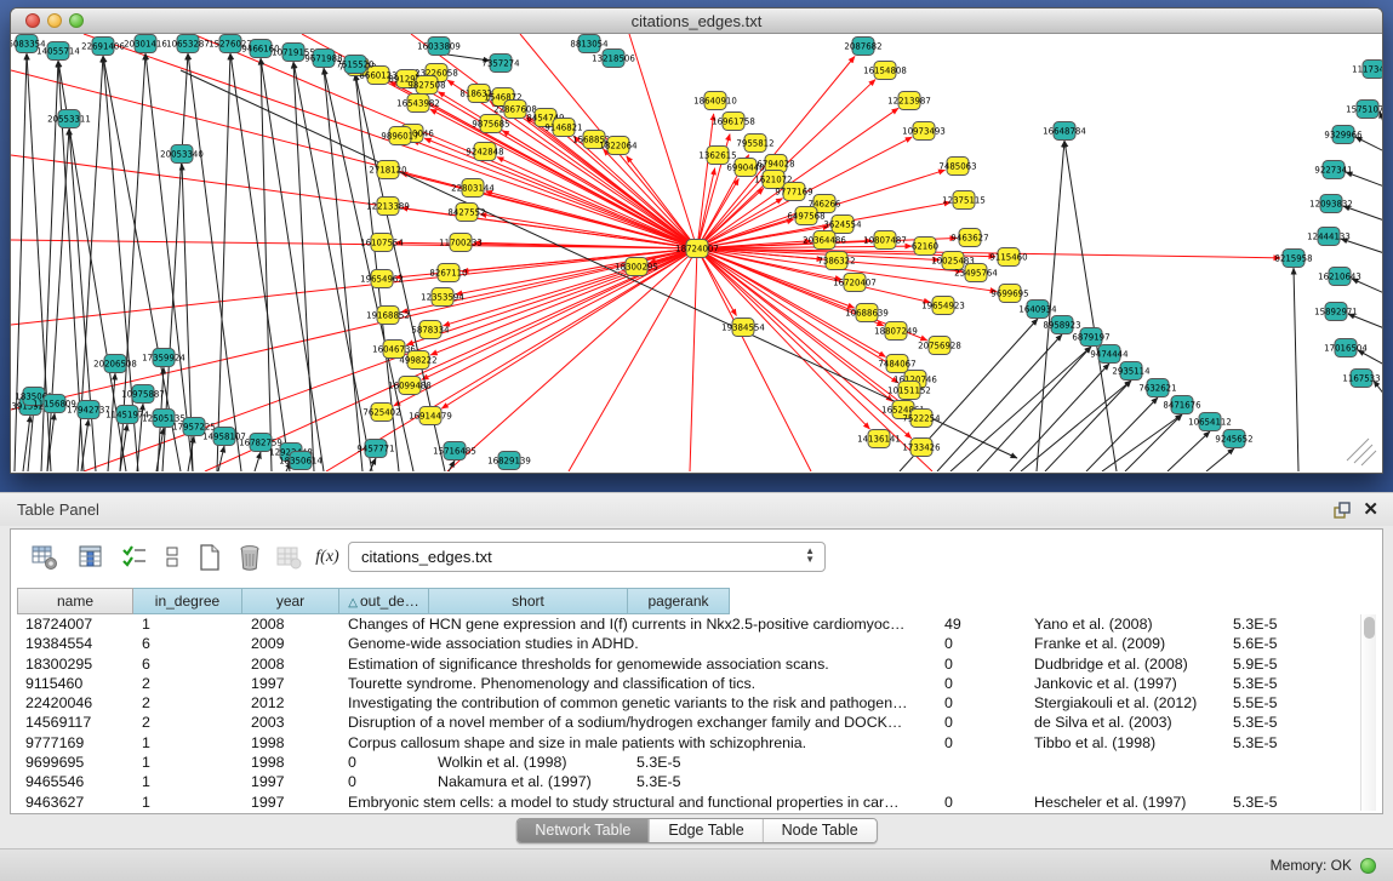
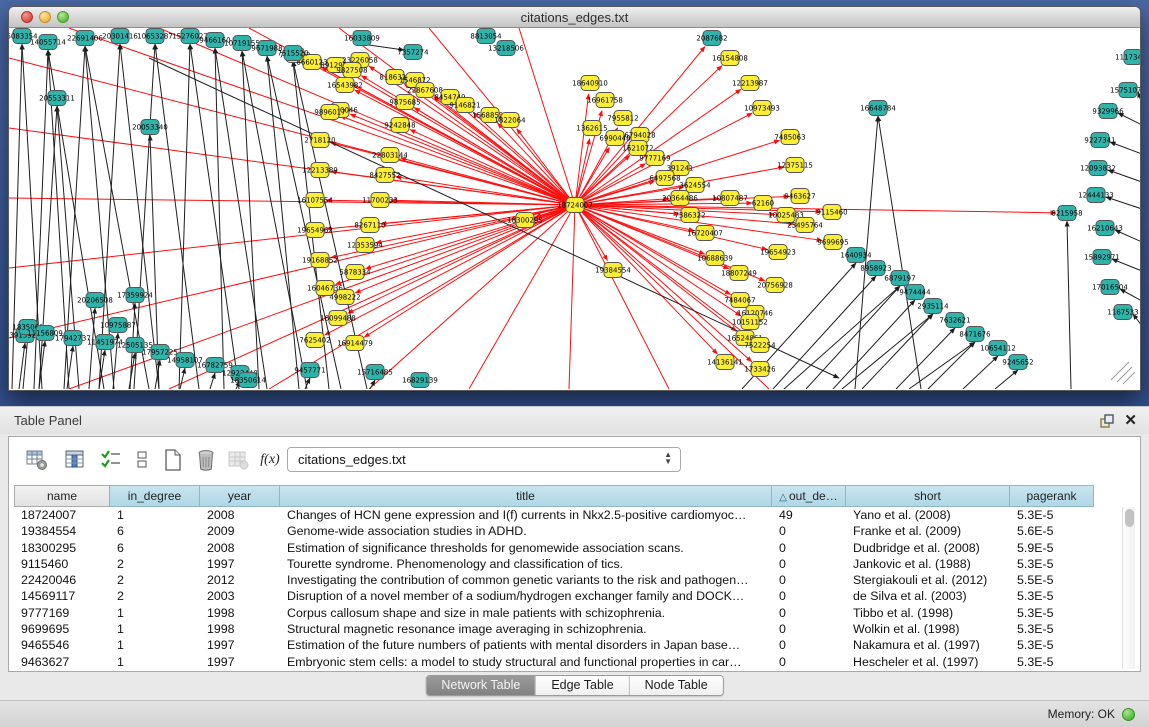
  citations_edges.txt
  18724007
  18300295
  19384554
  8660123
  89129
  23226058
  9827508
  818632
  1546872
  16543982
  22867608
  84547
  9875685
  9146821
  9896017
  156885
  9242848
  1822064
  2718120
  22803144
  12213389
  8427552
  16107554
  11700233
  19654962
  8267110
  12353594
  19168852
  5878334
  16046736
  4998222
  16099488
  7625402
  16914479
  16154808
  12213987
  10973493
  7485063
  12375115
  18640910
  16961758
  7955812
  1362615
  6990448
  6794028
  1621072
  9777169
- 746266
+ 391241
  6497568
  3624554
  20364486
  10807487
  9463627
  62160
  10025483
  23495764
  9115460
  9699695
  7386322
  16720407
  10688639
  18807249
  19654923
  20756928
  7484067
  16120746
  10151152
  7522254
  14136141
  1733426
  6083354
  14055714
  22691406
  20301416
  10653287
  1527602
  9466160
  10719155
  9671988
  7515520
  16033809
  7357274
  8813054
  13218506
  2087682
  16648784
  20053340
  20553311
  111734
  1575107
  9329966
  9227341
  12093832
  12444133
  8215958
  16210643
  15892971
  17016504
  1167533
  1640934
  8958923
  6879197
  9474444
  2935114
  7632621
  8471676
  10654112
  9245652
  391592
  18350
  11156809
  17942737
  11451974
  12505135
  17957225
  14958107
  16782759
  9457771
  15716485
  20206508
  17359924
  10975887
  18350614
  16829139
  Table Panel
  ✕
  f(x)
  citations_edges.txt
  ▲
  ▼
  name
  in_degree
  year
+ title
  △ out_de…
  short
  pagerank
  18724007
  1
  2008
  Changes of HCN gene expression and I(f) currents in Nkx2.5-positive cardiomyoc…
  49
  Yano et al. (2008)
  5.3E-5
  19384554
  6
  2009
  Genome-wide association studies in ADHD.
  0
  Franke et al. (2009)
  5.6E-5
  18300295
  6
  2008
  Estimation of significance thresholds for genomewide association scans.
  0
  Dudbridge et al. (2008)
  5.9E-5
  9115460
  2
  1997
  Tourette syndrome. Phenomenology and classification of tics.
  0
- Jankovic et al. (1997)
+ Jankovic et al. (1988)
  5.3E-5
  22420046
  2
  2012
  Investigating the contribution of common genetic variants to the risk and pathogen…
  0
  Stergiakouli et al. (2012)
  5.5E-5
  14569117
  2
  2003
  Disruption of a novel member of a sodium/hydrogen exchanger family and DOCK…
  0
  de Silva et al. (2003)
  5.3E-5
  9777169
  1
  1998
  Corpus callosum shape and size in male patients with schizophrenia.
  0
  Tibbo et al. (1998)
  5.3E-5
  9699695
  1
  1998
+ Structural magnetic resonance image averaging in schizophrenia.
  0
  Wolkin et al. (1998)
  5.3E-5
  9465546
  1
  1997
+ Estimation of the future numbers of patients with mental disorders in Japan base…
  0
  Nakamura et al. (1997)
  5.3E-5
  9463627
  1
  1997
  Embryonic stem cells: a model to study structural and functional properties in car…
  0
  Hescheler et al. (1997)
  5.3E-5
  Network Table
  Edge Table
  Node Table
  Memory: OK
